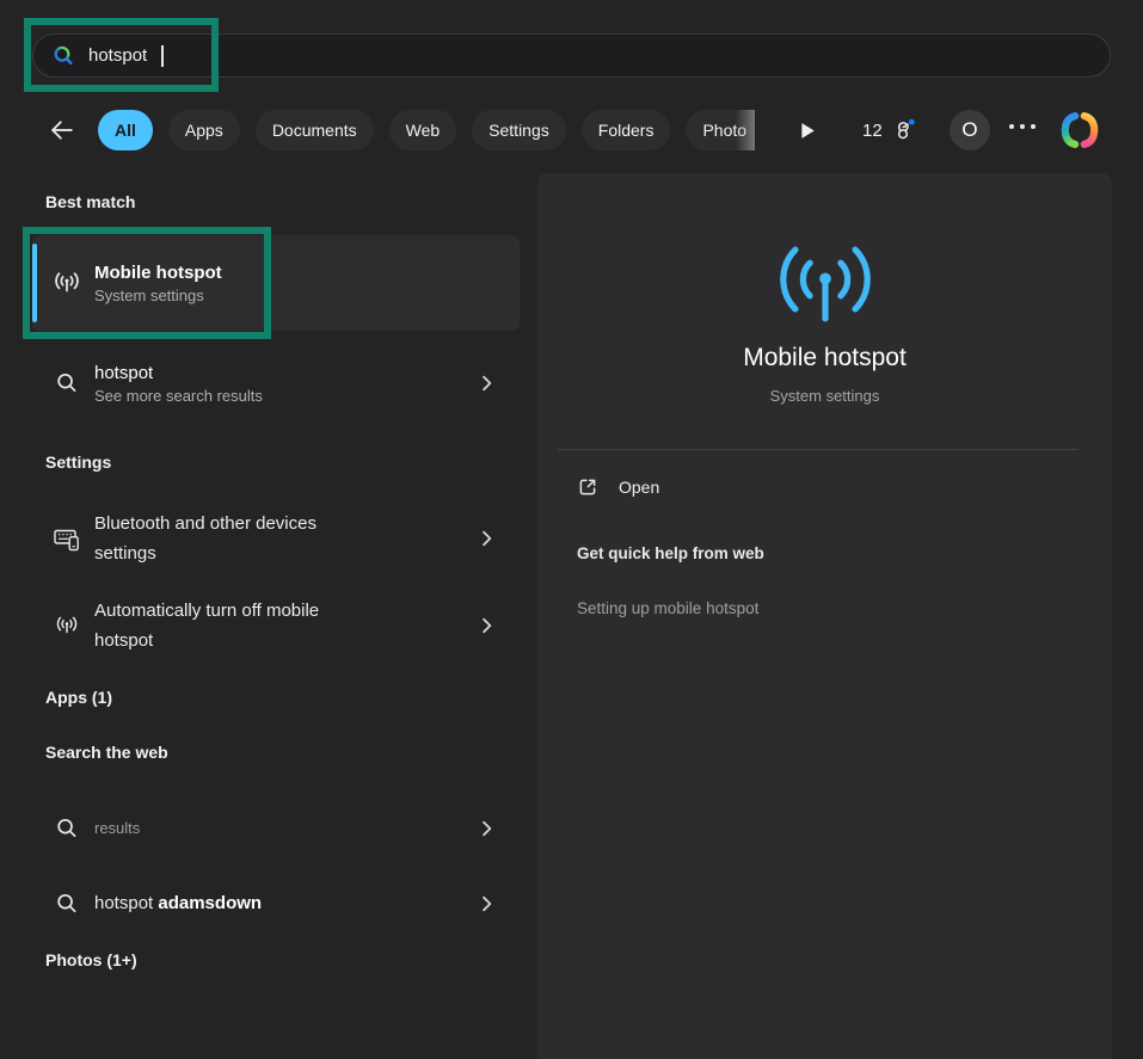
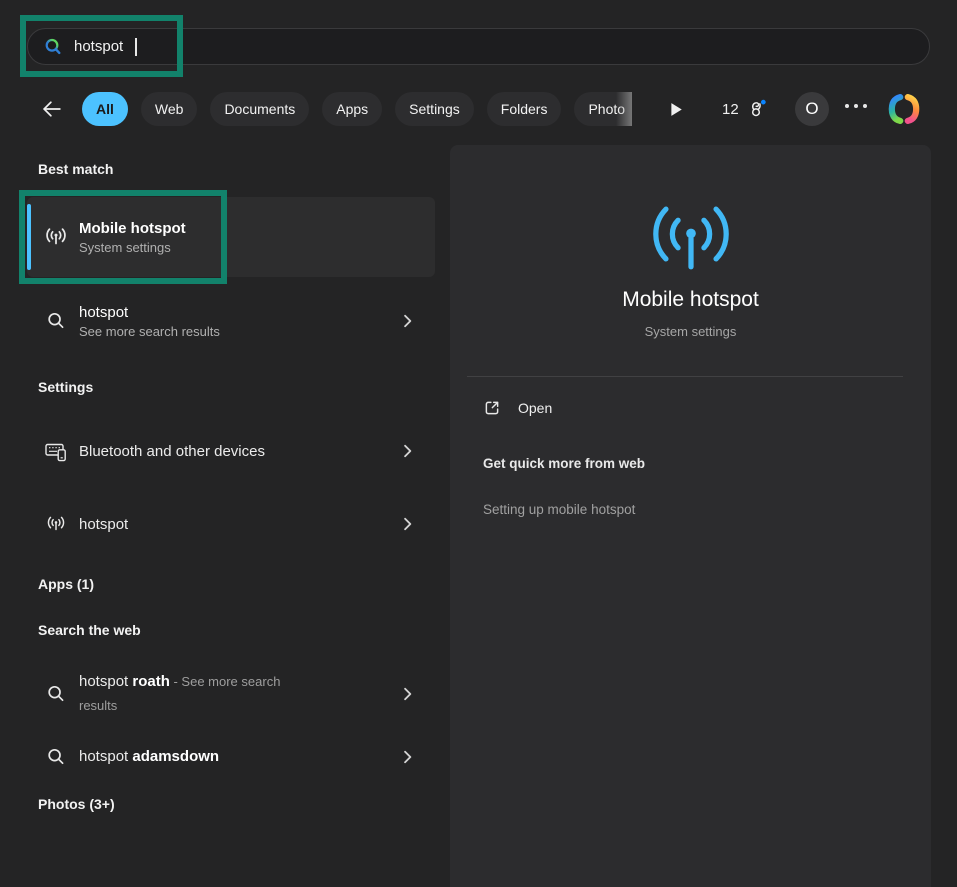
  hotspot
  All
- Apps
+ Web
  Documents
- Web
+ Apps
  Settings
  Folders
  Phot
  12
  O
  Best match
  Mobile hotspot
  System settings
  hotspot
  See more search results
  Settings
  Bluetooth and other devices
- settings
- Automatically turn off mobile
  hotspot
  Apps (1)
  Search the web
+ hotspot roath - See more search
  results
  hotspot adamsdown
- Photos (1+)
+ Photos (3+)
  Mobile hotspot
  System settings
  Open
- Get quick help from web
+ Get quick more from web
  Setting up mobile hotspot
